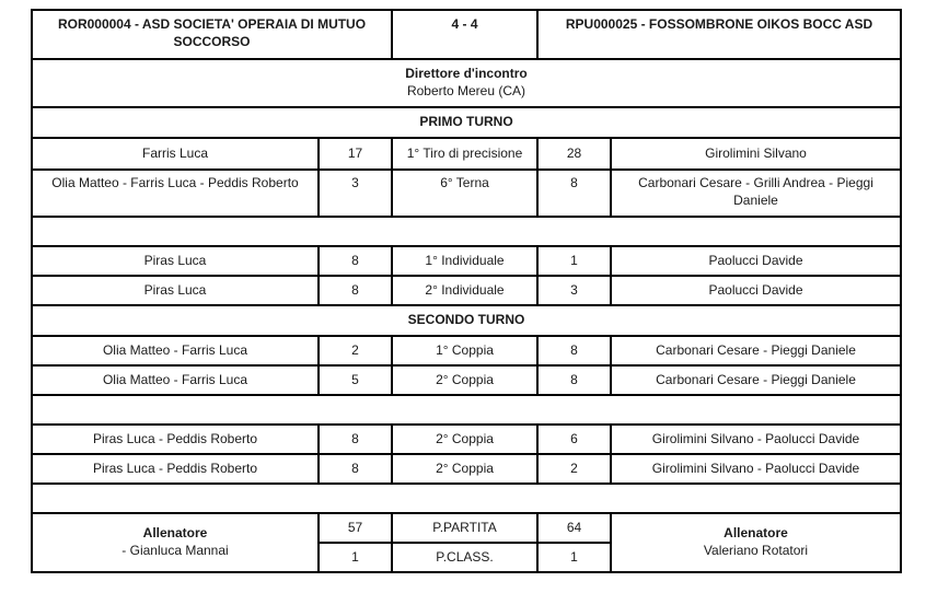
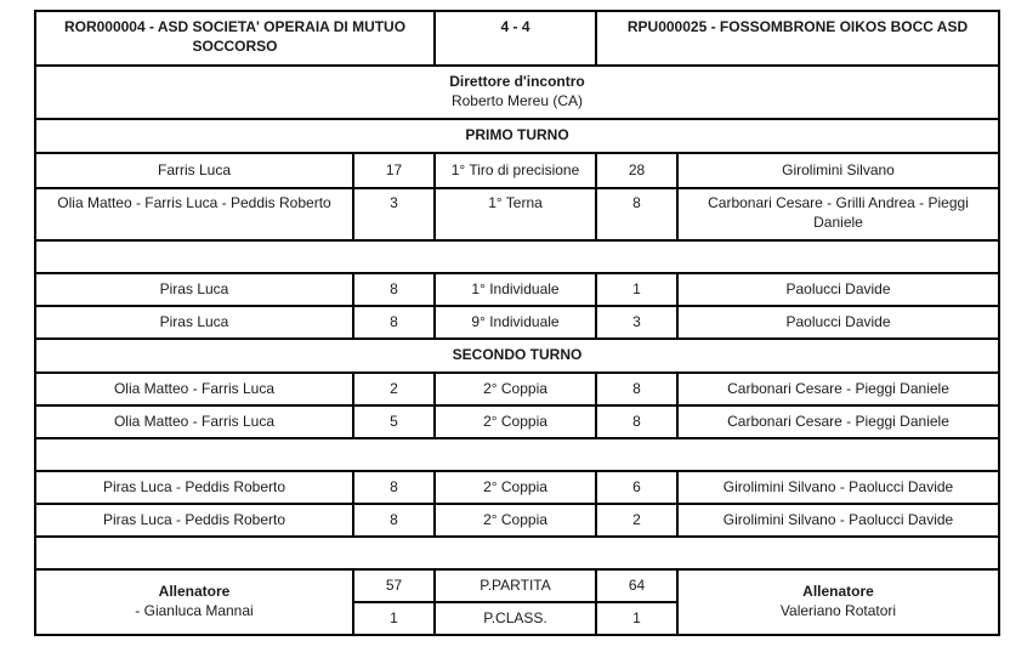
  ROR000004 - ASD SOCIETA' OPERAIA DI MUTUO SOCCORSO	4 - 4	RPU000025 - FOSSOMBRONE OIKOS BOCC ASD
  Direttore d'incontro Roberto Mereu (CA)
  PRIMO TURNO
  Farris Luca	17	1° Tiro di precisione	28	Girolimini Silvano
- Olia Matteo - Farris Luca - Peddis Roberto	3	6° Terna	8	Carbonari Cesare - Grilli Andrea - Pieggi Daniele
+ Olia Matteo - Farris Luca - Peddis Roberto	3	1° Terna	8	Carbonari Cesare - Grilli Andrea - Pieggi Daniele
  Piras Luca	8	1° Individuale	1	Paolucci Davide
- Piras Luca	8	2° Individuale	3	Paolucci Davide
+ Piras Luca	8	9° Individuale	3	Paolucci Davide
  SECONDO TURNO
- Olia Matteo - Farris Luca	2	1° Coppia	8	Carbonari Cesare - Pieggi Daniele
+ Olia Matteo - Farris Luca	2	2° Coppia	8	Carbonari Cesare - Pieggi Daniele
  Olia Matteo - Farris Luca	5	2° Coppia	8	Carbonari Cesare - Pieggi Daniele
  Piras Luca - Peddis Roberto	8	2° Coppia	6	Girolimini Silvano - Paolucci Davide
  Piras Luca - Peddis Roberto	8	2° Coppia	2	Girolimini Silvano - Paolucci Davide
  Allenatore - Gianluca Mannai	57	P.PARTITA	64	Allenatore Valeriano Rotatori
  1	P.CLASS.	1
